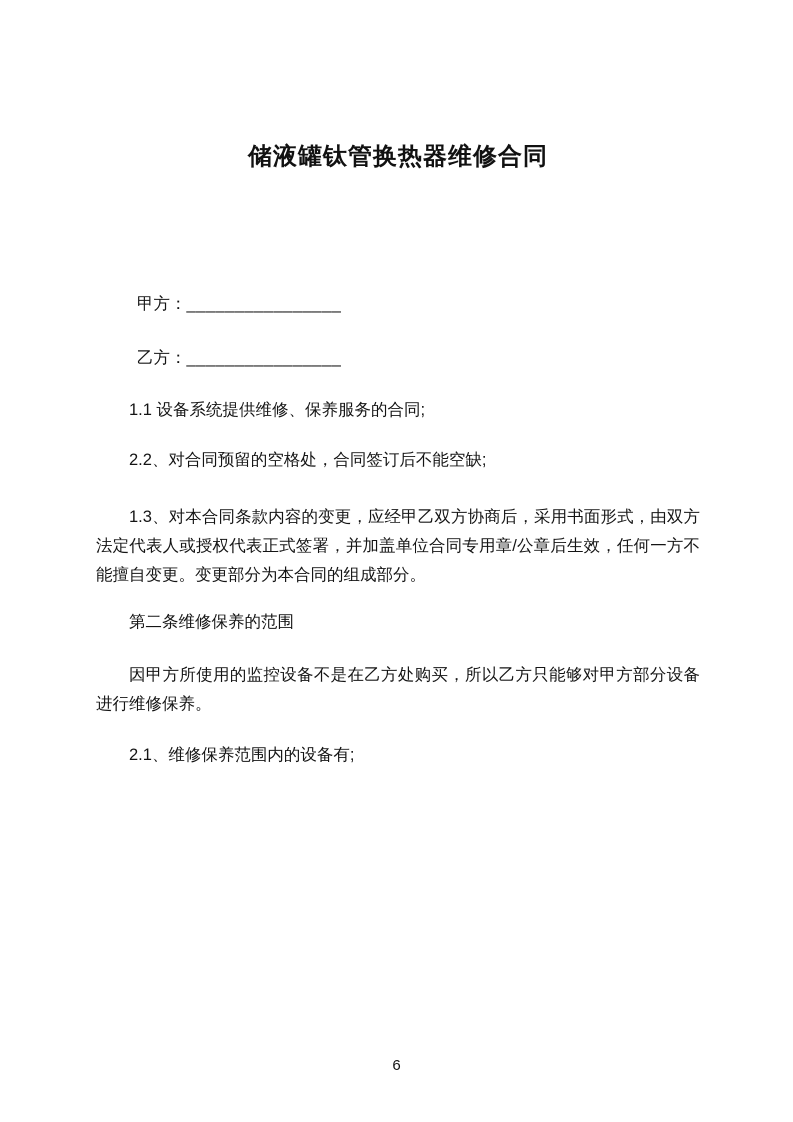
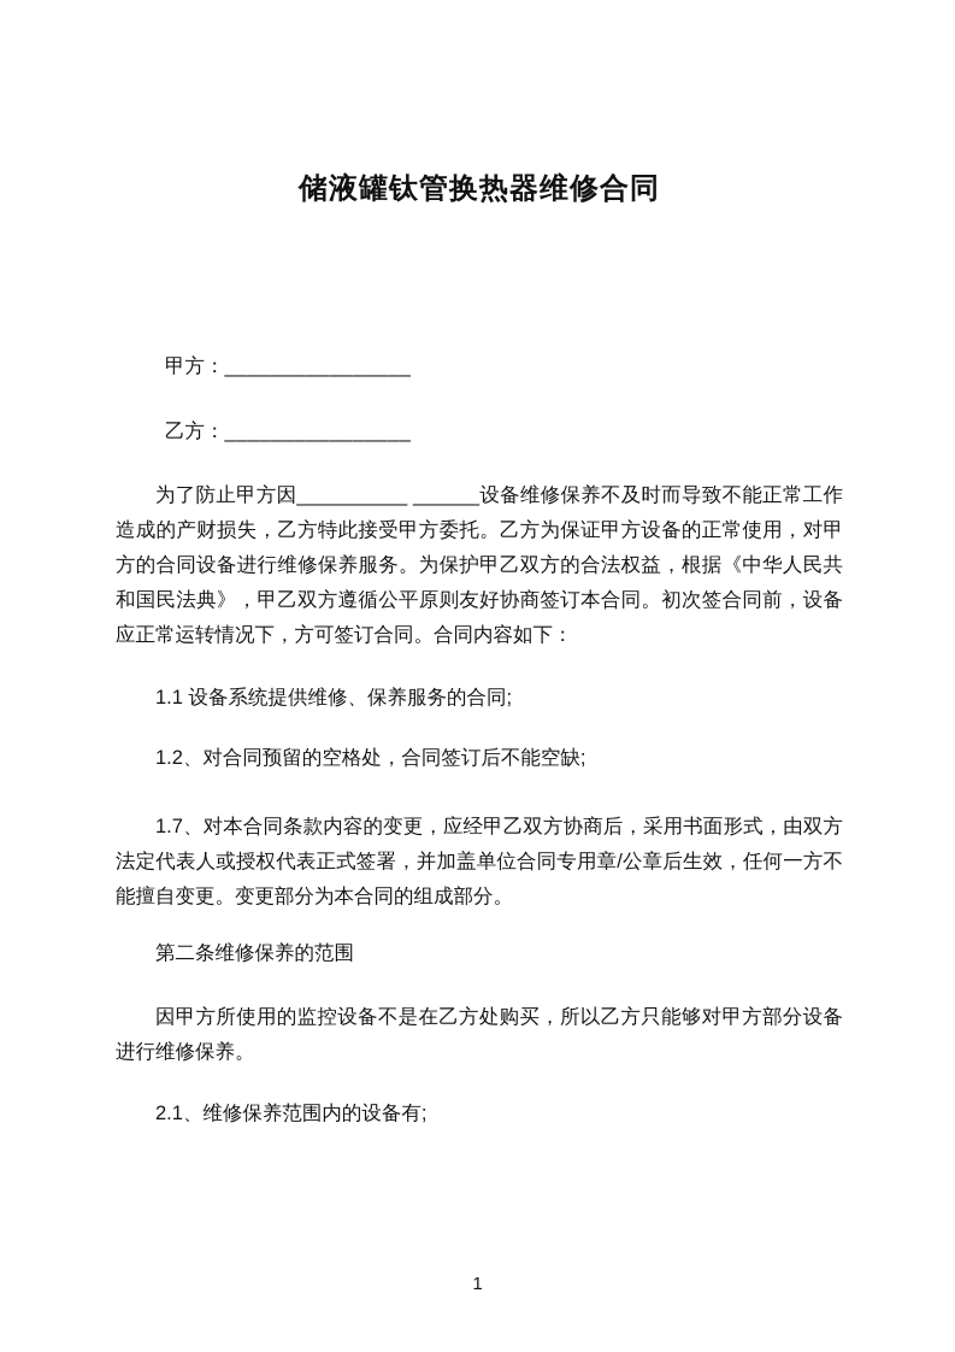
  储液罐钛管换热器维修合同
  甲方：________________
  乙方：________________
+ 为了防止甲方因__________ ______设备维修保养不及时而导致不能正常工作造成的产财损失，乙方特此接受甲方委托。乙方为保证甲方设备的正常使用，对甲方的合同设备进行维修保养服务。为保护甲乙双方的合法权益，根据《中华人民共和国民法典》，甲乙双方遵循公平原则友好协商签订本合同。初次签合同前，设备应正常运转情况下，方可签订合同。合同内容如下：
  1.1 设备系统提供维修、保养服务的合同;
- 2.2、对合同预留的空格处，合同签订后不能空缺;
+ 1.2、对合同预留的空格处，合同签订后不能空缺;
- 1.3、对本合同条款内容的变更，应经甲乙双方协商后，采用书面形式，由双方法定代表人或授权代表正式签署，并加盖单位合同专用章/公章后生效，任何一方不能擅自变更。变更部分为本合同的组成部分。
+ 1.7、对本合同条款内容的变更，应经甲乙双方协商后，采用书面形式，由双方法定代表人或授权代表正式签署，并加盖单位合同专用章/公章后生效，任何一方不能擅自变更。变更部分为本合同的组成部分。
  第二条维修保养的范围
  因甲方所使用的监控设备不是在乙方处购买，所以乙方只能够对甲方部分设备进行维修保养。
  2.1、维修保养范围内的设备有;
- 6
+ 1
